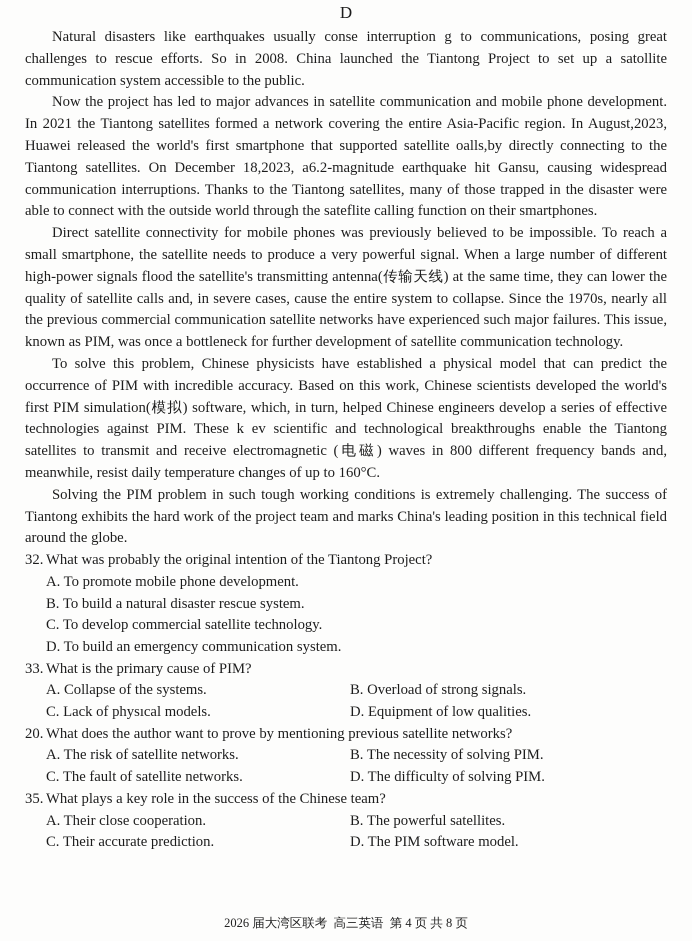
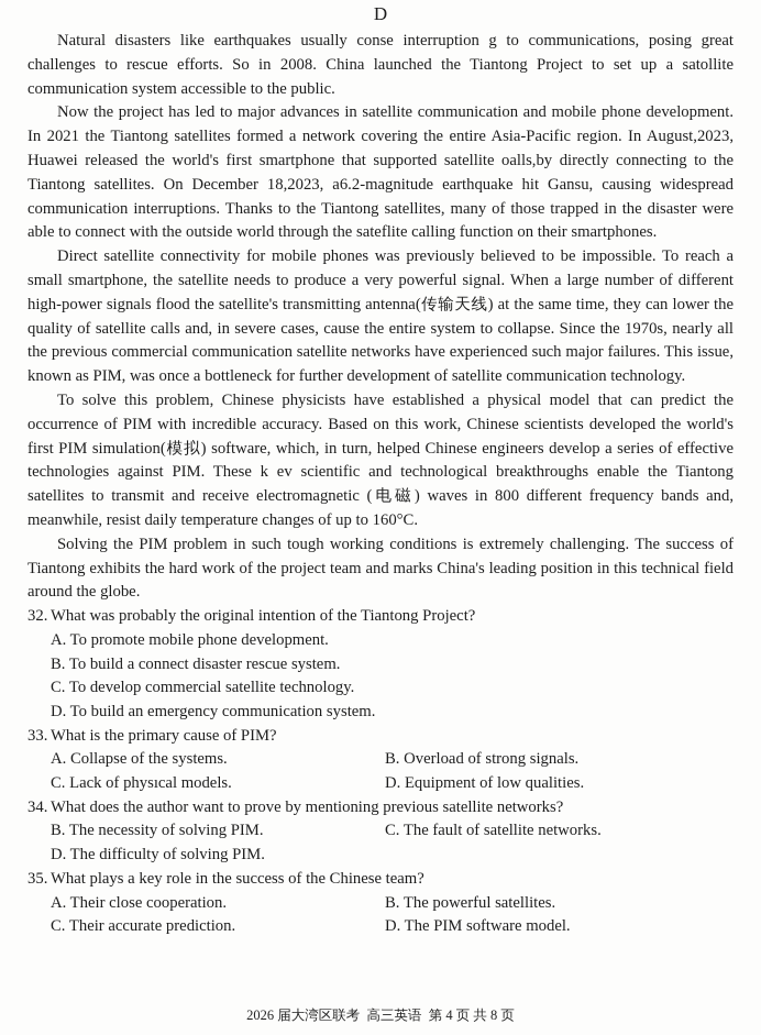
  D
  Natural disasters like earthquakes usually conse interruption g to communications, posing great challenges to rescue efforts. So in 2008. China launched the Tiantong Project to set up a satollite communication system accessible to the public.
  Now the project has led to major advances in satellite communication and mobile phone development. In 2021 the Tiantong satellites formed a network covering the entire Asia-Pacific region. In August,2023, Huawei released the world's first smartphone that supported satellite oalls,by directly connecting to the Tiantong satellites. On December 18,2023, a6.2-magnitude earthquake hit Gansu, causing widespread communication interruptions. Thanks to the Tiantong satellites, many of those trapped in the disaster were able to connect with the outside world through the sateflite calling function on their smartphones.
  Direct satellite connectivity for mobile phones was previously believed to be impossible. To reach a small smartphone, the satellite needs to produce a very powerful signal. When a large number of different high-power signals flood the satellite's transmitting antenna(传输天线) at the same time, they can lower the quality of satellite calls and, in severe cases, cause the entire system to collapse. Since the 1970s, nearly all the previous commercial communication satellite networks have experienced such major failures. This issue, known as PIM, was once a bottleneck for further development of satellite communication technology.
  To solve this problem, Chinese physicists have established a physical model that can predict the occurrence of PIM with incredible accuracy. Based on this work, Chinese scientists developed the world's first PIM simulation(模拟) software, which, in turn, helped Chinese engineers develop a series of effective technologies against PIM. These k ev scientific and technological breakthroughs enable the Tiantong satellites to transmit and receive electromagnetic (电磁) waves in 800 different frequency bands and, meanwhile, resist daily temperature changes of up to 160°C.
  Solving the PIM problem in such tough working conditions is extremely challenging. The success of Tiantong exhibits the hard work of the project team and marks China's leading position in this technical field around the globe.
  32.
  What was probably the original intention of the Tiantong Project?
  A. To promote mobile phone development.
- B. To build a natural disaster rescue system.
+ B. To build a connect disaster rescue system.
  C. To develop commercial satellite technology.
  D. To build an emergency communication system.
  33.
  What is the primary cause of PIM?
  A. Collapse of the systems.
  B. Overload of strong signals.
  C. Lack of physıcal models.
  D. Equipment of low qualities.
- 20.
+ 34.
  What does the author want to prove by mentioning previous satellite networks?
- A. The risk of satellite networks.
  B. The necessity of solving PIM.
  C. The fault of satellite networks.
  D. The difficulty of solving PIM.
  35.
  What plays a key role in the success of the Chinese team?
  A. Their close cooperation.
  B. The powerful satellites.
  C. Their accurate prediction.
  D. The PIM software model.
  2026 届大湾区联考 高三英语 第 4 页 共 8 页
